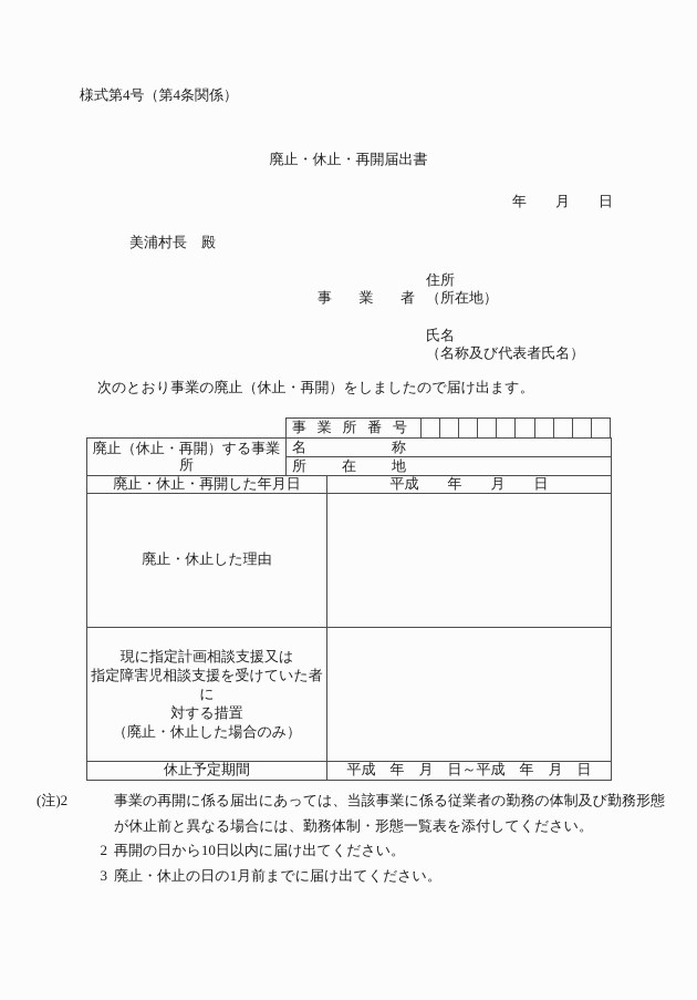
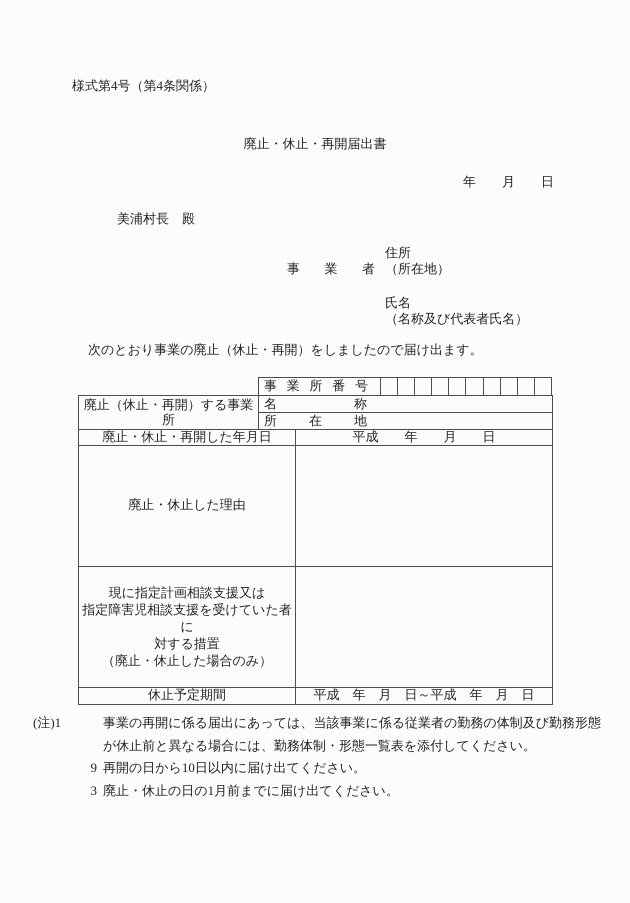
  様式第4号（第4条関係）
  廃止・休止・再開届出書
  年 月 日
  美浦村長 殿
  事
  業
  者
  住所
  （所在地）
  氏名
  （名称及び代表者氏名）
  次のとおり事業の廃止（休止・再開）をしましたので届け出ます。
  事
  業
  所
  番
  号
  廃止（休止・再開）する事業所	名 称
  所 在 地
  廃止・休止・再開した年月日	平成 年 月 日
  廃止・休止した理由
  現に指定計画相談支援又は 指定障害児相談支援を受けていた者に 対する措置 （廃止・休止した場合のみ）
  休止予定期間	平成 年 月 日～平成 年 月 日
- (注)2
+ (注)1
  事業の再開に係る届出にあっては、当該事業に係る従業者の勤務の体制及び勤務形態が休止前と異なる場合には、勤務体制・形態一覧表を添付してください。
- 2
+ 9
  再開の日から10日以内に届け出てください。
  3
  廃止・休止の日の1月前までに届け出てください。
